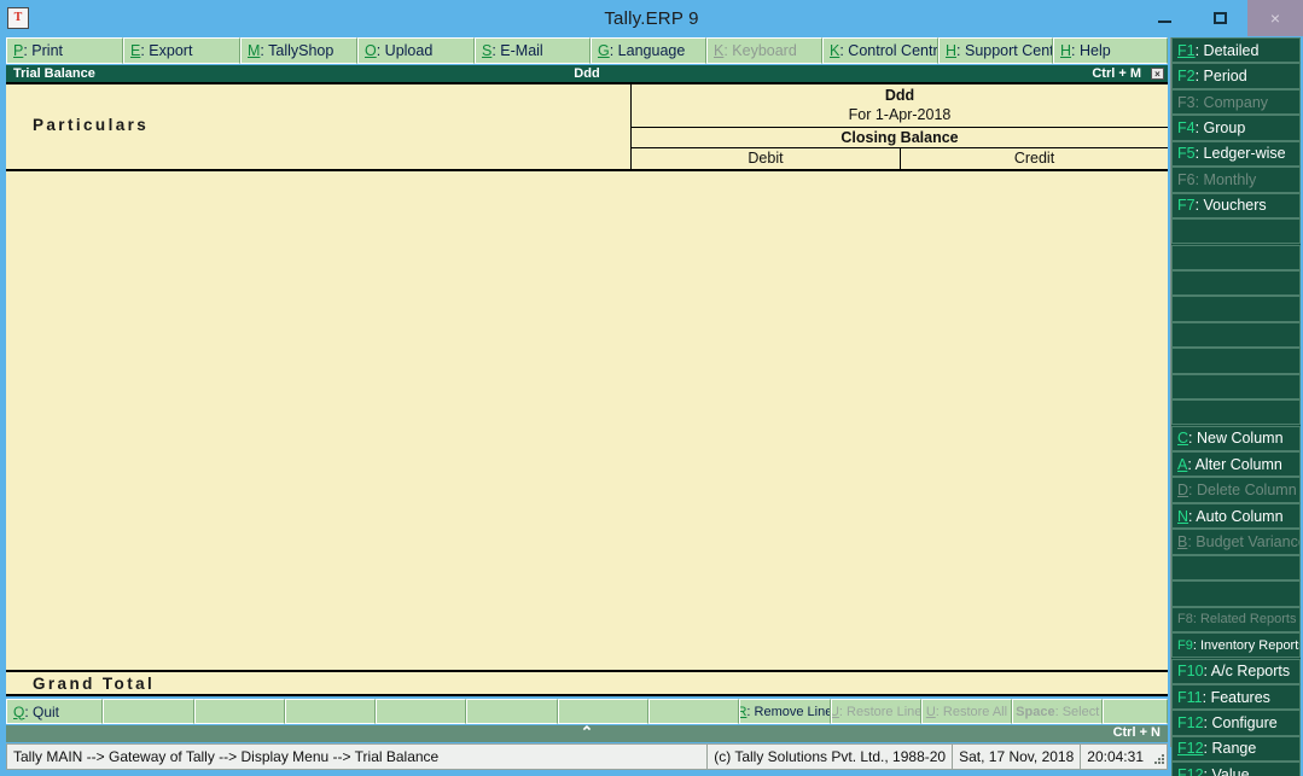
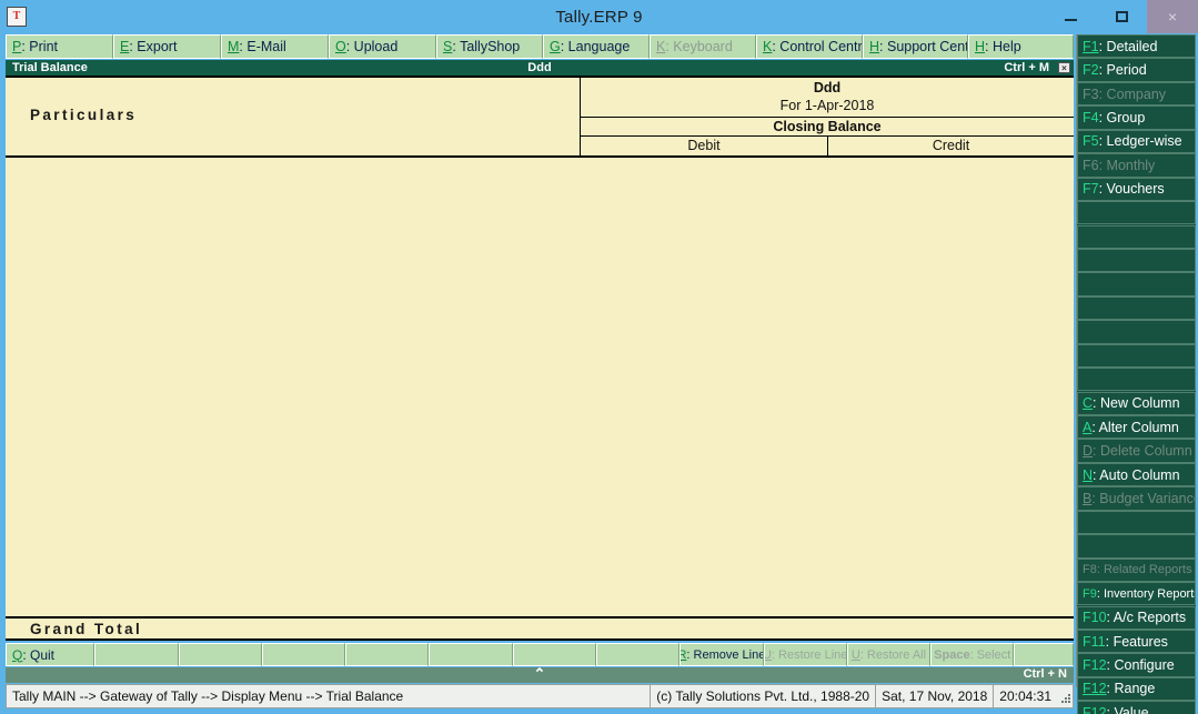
  T
  Tally.ERP 9
  ×
  P
  : Print
  E
  : Export
  M
- : TallyShop
+ : E-Mail
  O
  : Upload
  S
- : E-Mail
+ : TallyShop
  G
  : Language
  K
  : Keyboard
  K
  : Control Centr
  H
  : Support Cent
  H
  : Help
  Trial Balance
  Ddd
  Ctrl + M
  ×
  Particulars
  Ddd
  For 1-Apr-2018
  Closing Balance
  Debit
  Credit
  Grand Total
  Q
  : Quit
  R
  : Remove Line
  U
  : Restore Line
  U
  : Restore All
  Space
  : Select
  ⌃
  Ctrl + N
  Tally MAIN --> Gateway of Tally --> Display Menu --> Trial Balance
  (c) Tally Solutions Pvt. Ltd., 1988-20
  Sat, 17 Nov, 2018
  20:04:31
  F1
  : Detailed
  F2
  : Period
  F3
  : Company
  F4
  : Group
  F5
  : Ledger-wise
  F6
  : Monthly
  F7
  : Vouchers
  C
  : New Column
  A
  : Alter Column
  D
  : Delete Column
  N
  : Auto Column
  B
  : Budget Varianc
  F8
  : Related Reports
  F9
  : Inventory Report
  F10
  : A/c Reports
  F11
  : Features
  F12
  : Configure
  F12
  : Range
  F12
  : Value
